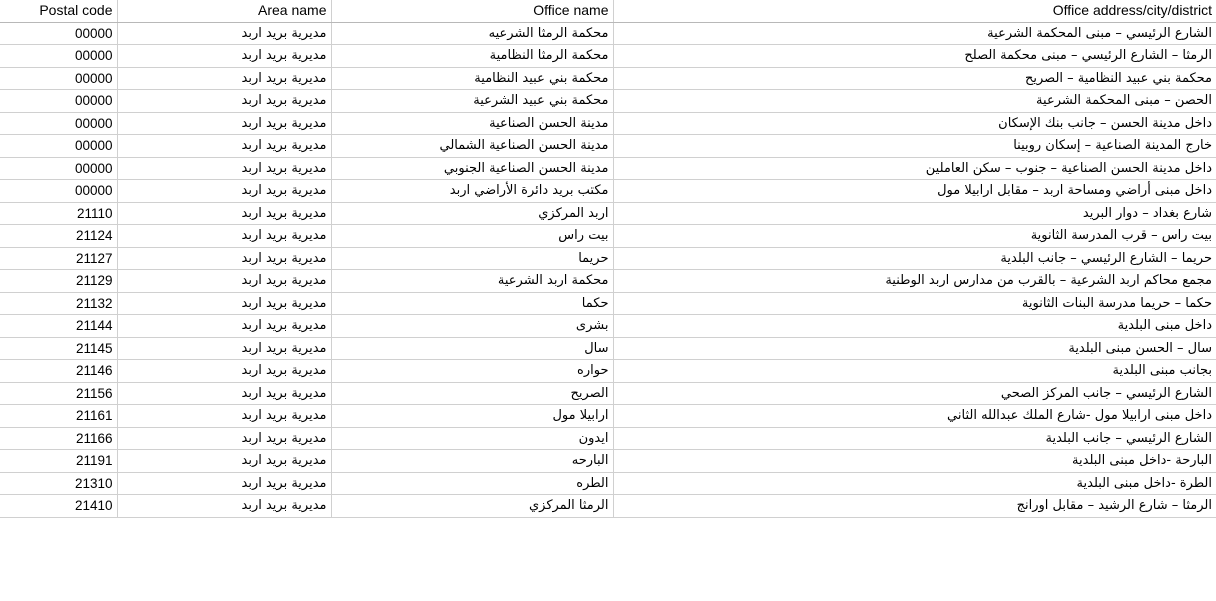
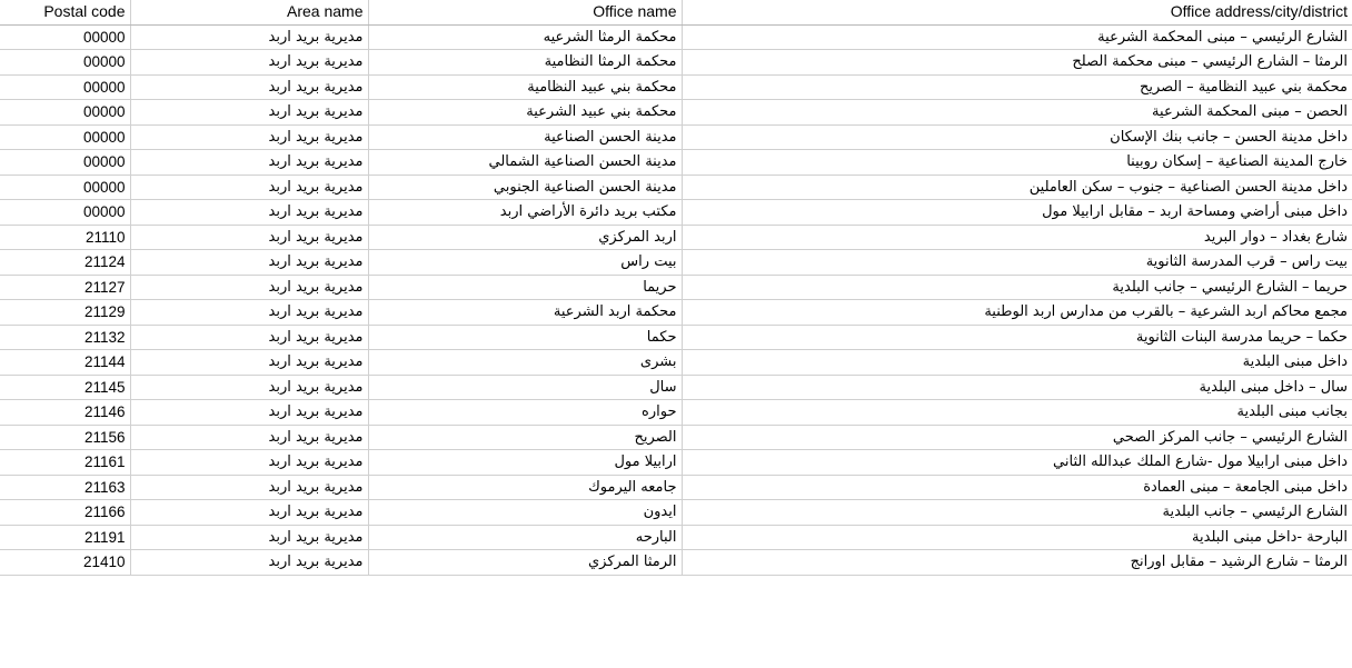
  Postal code	Area name	Office name	Office address/city/district
  00000	مديرية بريد اربد	محكمة الرمثا الشرعيه	الشارع الرئيسي – مبنى المحكمة الشرعية
  00000	مديرية بريد اربد	محكمة الرمثا النظامية	الرمثا – الشارع الرئيسي – مبنى محكمة الصلح
  00000	مديرية بريد اربد	محكمة بني عبيد النظامية	محكمة بني عبيد النظامية – الصريح
  00000	مديرية بريد اربد	محكمة بني عبيد الشرعية	الحصن – مبنى المحكمة الشرعية
  00000	مديرية بريد اربد	مدينة الحسن الصناعية	داخل مدينة الحسن – جانب بنك الإسكان
  00000	مديرية بريد اربد	مدينة الحسن الصناعية الشمالي	خارج المدينة الصناعية – إسكان روبينا
  00000	مديرية بريد اربد	مدينة الحسن الصناعية الجنوبي	داخل مدينة الحسن الصناعية – جنوب – سكن العاملين
  00000	مديرية بريد اربد	مكتب بريد دائرة الأراضي اربد	داخل مبنى أراضي ومساحة اربد – مقابل ارابيلا مول
  21110	مديرية بريد اربد	اربد المركزي	شارع بغداد – دوار البريد
  21124	مديرية بريد اربد	بيت راس	بيت راس – قرب المدرسة الثانوية
  21127	مديرية بريد اربد	حريما	حريما – الشارع الرئيسي – جانب البلدية
  21129	مديرية بريد اربد	محكمة اربد الشرعية	مجمع محاكم اربد الشرعية – بالقرب من مدارس اربد الوطنية
  21132	مديرية بريد اربد	حكما	حكما – حريما مدرسة البنات الثانوية
  21144	مديرية بريد اربد	بشرى	داخل مبنى البلدية
- 21145	مديرية بريد اربد	سال	سال – الحسن مبنى البلدية
+ 21145	مديرية بريد اربد	سال	سال – داخل مبنى البلدية
  21146	مديرية بريد اربد	حواره	بجانب مبنى البلدية
  21156	مديرية بريد اربد	الصريح	الشارع الرئيسي – جانب المركز الصحي
  21161	مديرية بريد اربد	ارابيلا مول	داخل مبنى ارابيلا مول -شارع الملك عبدالله الثاني
+ 21163	مديرية بريد اربد	جامعه اليرموك	داخل مبنى الجامعة – مبنى العمادة
  21166	مديرية بريد اربد	ايدون	الشارع الرئيسي – جانب البلدية
  21191	مديرية بريد اربد	البارحه	البارحة -داخل مبنى البلدية
- 21310	مديرية بريد اربد	الطره	الطرة -داخل مبنى البلدية
  21410	مديرية بريد اربد	الرمثا المركزي	الرمثا – شارع الرشيد – مقابل اورانج
